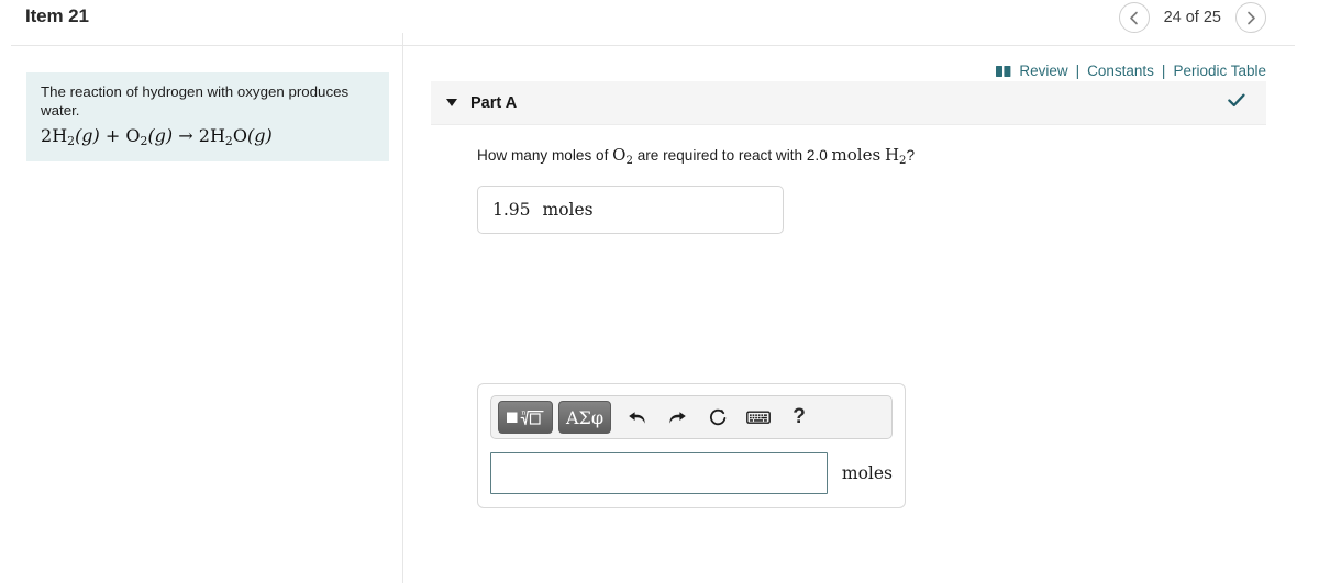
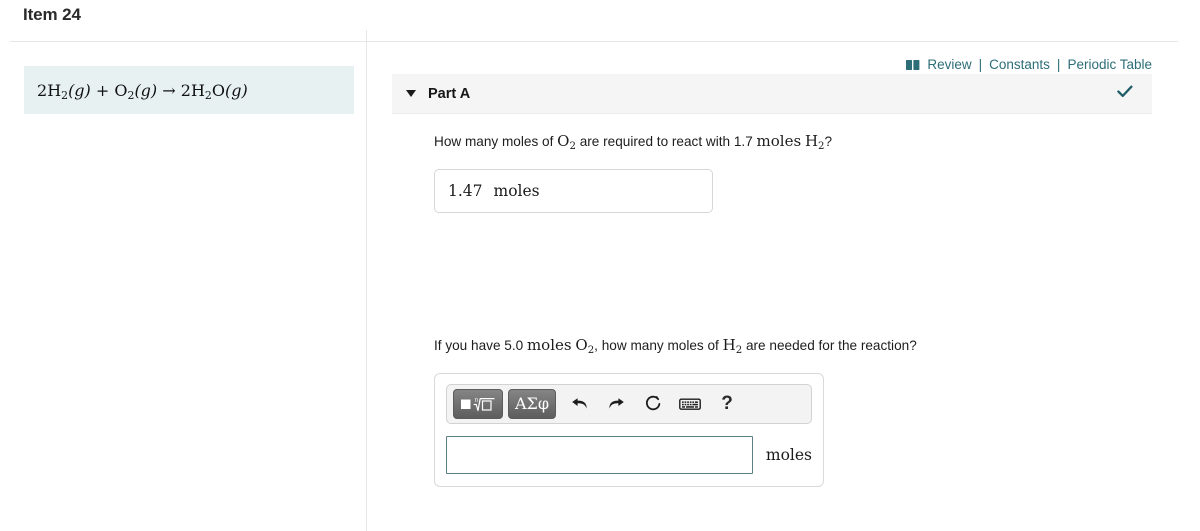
- Item 21
+ Item 24
- 24 of 25
- The reaction of hydrogen with oxygen produces water.
  2H2(g) + O2(g) → 2H2O(g)
  Review
  |
  Constants
  |
  Periodic Table
  Part A
- How many moles of O2 are required to react with 2.0 moles H2?
+ How many moles of O2 are required to react with 1.7 moles H2?
- 1.95
+ 1.47
  moles
+ If you have 5.0 moles O2, how many moles of H2 are needed for the reaction?
  ΑΣφ
  ?
  moles
